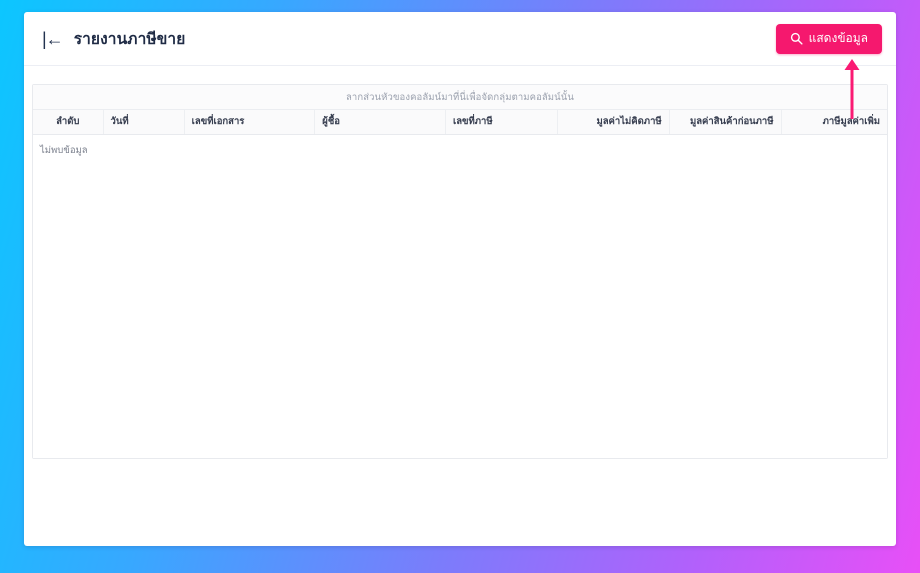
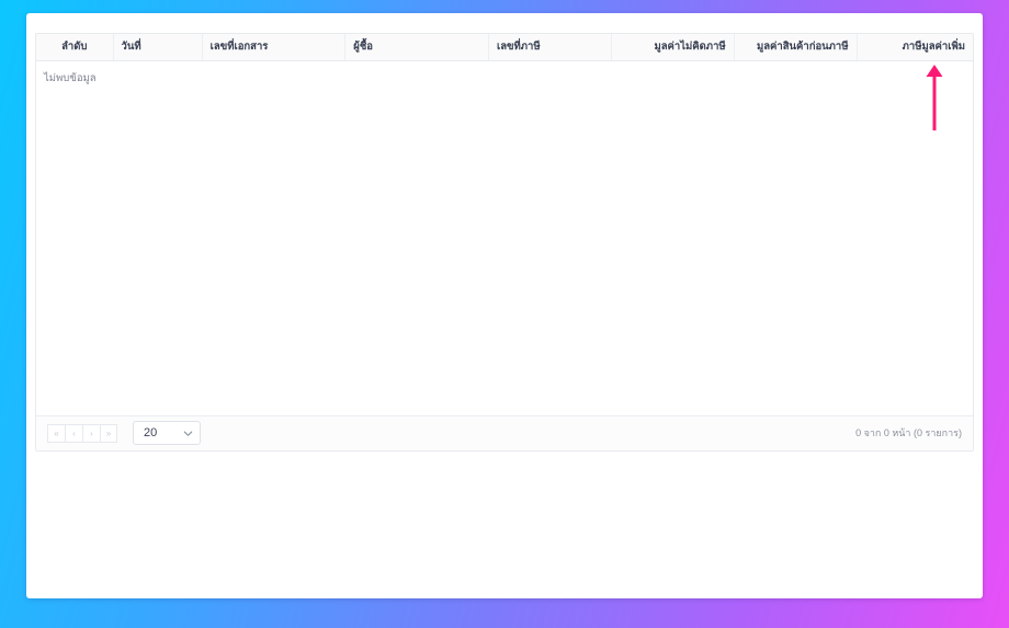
- |←
- รายงานภาษีขาย
- แสดงข้อมูล
- ลากส่วนหัวของคอลัมน์มาที่นี่เพื่อจัดกลุ่มตามคอลัมน์นั้น
  ลำดับ	วันที่	เลขที่เอกสาร	ผู้ชื้อ	เลขที่ภาษี	มูลค่าไม่คิดภาษี	มูลค่าสินค้าก่อนภาษี	ภาษีมูลค่าเพิ่ม
  ไม่พบข้อมูล
+ «
+ ‹
+ ›
+ »
+ 20
+ 0 จาก 0 หน้า (0 รายการ)
